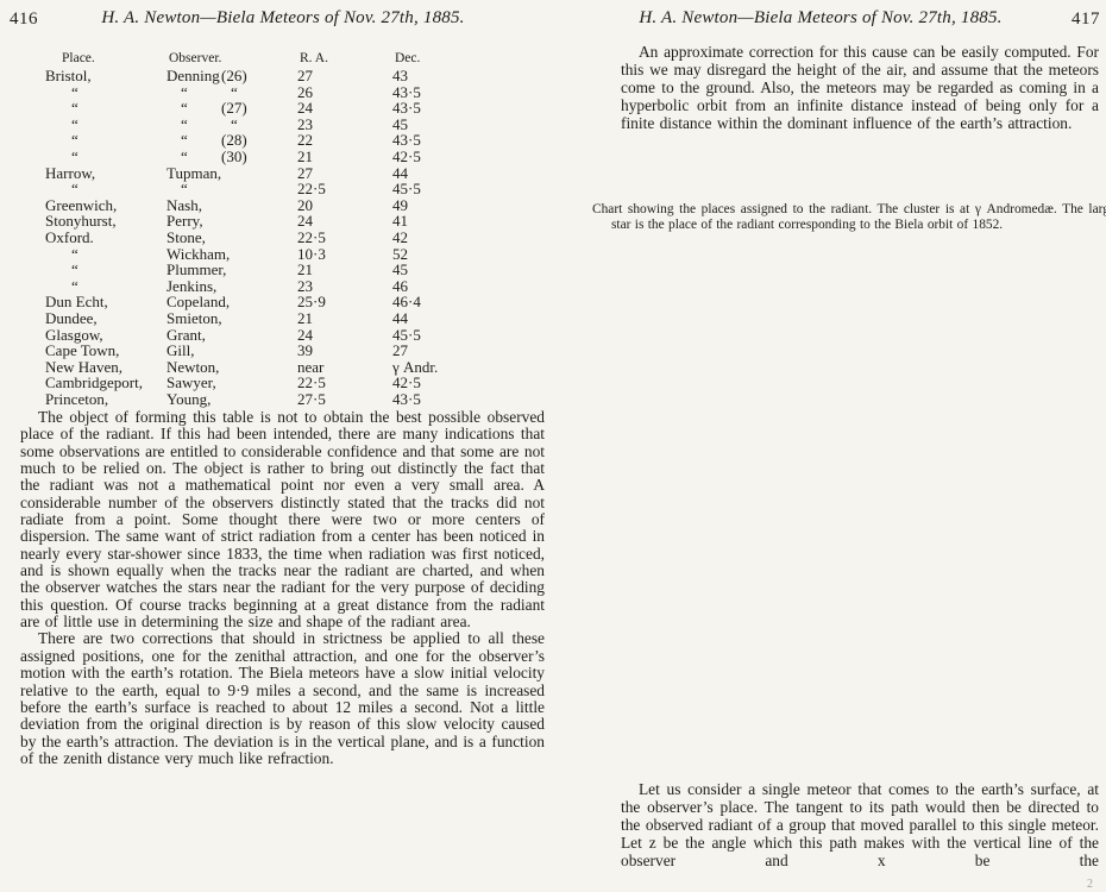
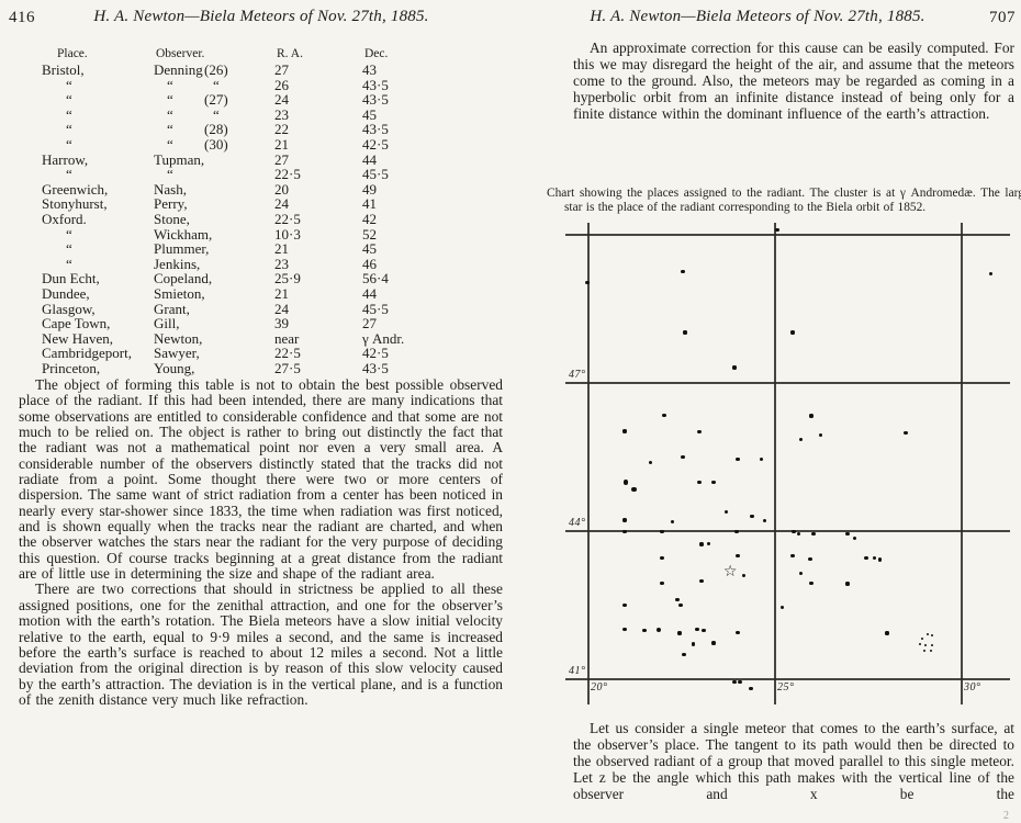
  416
  H. A. Newton—Biela Meteors of Nov. 27th, 1885.
  Place.
  Observer.
  R. A.
  Dec.
  Bristol,
  Denning
  (26)
  27
  43
  “
  “
  “
  26
  43·5
  “
  “
  (27)
  24
  43·5
  “
  “
  “
  23
  45
  “
  “
  (28)
  22
  43·5
  “
  “
  (30)
  21
  42·5
  Harrow,
  Tupman,
  27
  44
  “
  “
  22·5
  45·5
  Greenwich,
  Nash,
  20
  49
  Stonyhurst,
  Perry,
  24
  41
  Oxford.
  Stone,
  22·5
  42
  “
  Wickham
  10·3
  52
  “
  Plummer
  21
  45
  “
  Jenkins,
  23
  46
  Dun Echt,
  Copelan
  25·9
- 46·4
+ 56·4
  Dundee,
  Smieton,
  21
  44
  Glasgow,
  Grant,
  24
  45·5
  Cape Town,
  Gill,
  39
  27
  New Haven,
  Newton,
  near
  γ Andr.
  Cambridgeport,
  Sawyer,
  22·5
  42·5
  Princeton,
  Young,
  27·5
  43·5
  The object of forming this table is not to obtain the best possible observed place of the radiant. If this had been intended, there are many indications that some observations are entitled to considerable confidence and that some are not much to be relied on. The object is rather to bring out distinctly the fact that the radiant was not a mathematical point nor even a very small area. A considerable number of the observers distinctly stated that the tracks did not radiate from a point. Some thought there were two or more centers of dispersion. The same want of strict radiation from a center has been noticed in nearly every star-shower since 1833, the time when radiation was first noticed, and is shown equally when the tracks near the radiant are charted, and when the observer watches the stars near the radiant for the very purpose of deciding this question. Of course tracks beginning at a great distance from the radiant are of little use in determining the size and shape of the radiant area.
  There are two corrections that should in strictness be applied to all these assigned positions, one for the zenithal attraction, and one for the observer’s motion with the earth’s rotation. The Biela meteors have a slow initial velocity relative to the earth, equal to 9·9 miles a second, and the same is increased before the earth’s surface is reached to about 12 miles a second. Not a little deviation from the original direction is by reason of this slow velocity caused by the earth’s attraction. The deviation is in the vertical plane, and is a function of the zenith distance very much like refraction.
  H. A. Newton—Biela Meteors of Nov. 27th, 1885.
- 417
+ 707
  An approximate correction for this cause can be easily computed. For this we may disregard the height of the air, and assume that the meteors come to the ground. Also, the meteors may be regarded as coming in a hyperbolic orbit from an infinite distance instead of being only for a finite distance within the dominant influence of the earth’s attraction.
  Chart showing the places assigned to the radiant. The cluster is at γ Andromedæ. The lar star is the place of the radiant corresponding to the Biela orbit of 1852.
+ 41°
+ 44°
+ 47°
+ 20°
+ 25°
+ 30°
+ ☆
  Let us consider a single meteor that comes to the earth’s surface, at the observer’s place. The tangent to its path would then be directed to the observed radiant of a group that moved parallel to this single meteor. Let z be the angle which this path makes with the vertical line of the observer and x be the
  2
